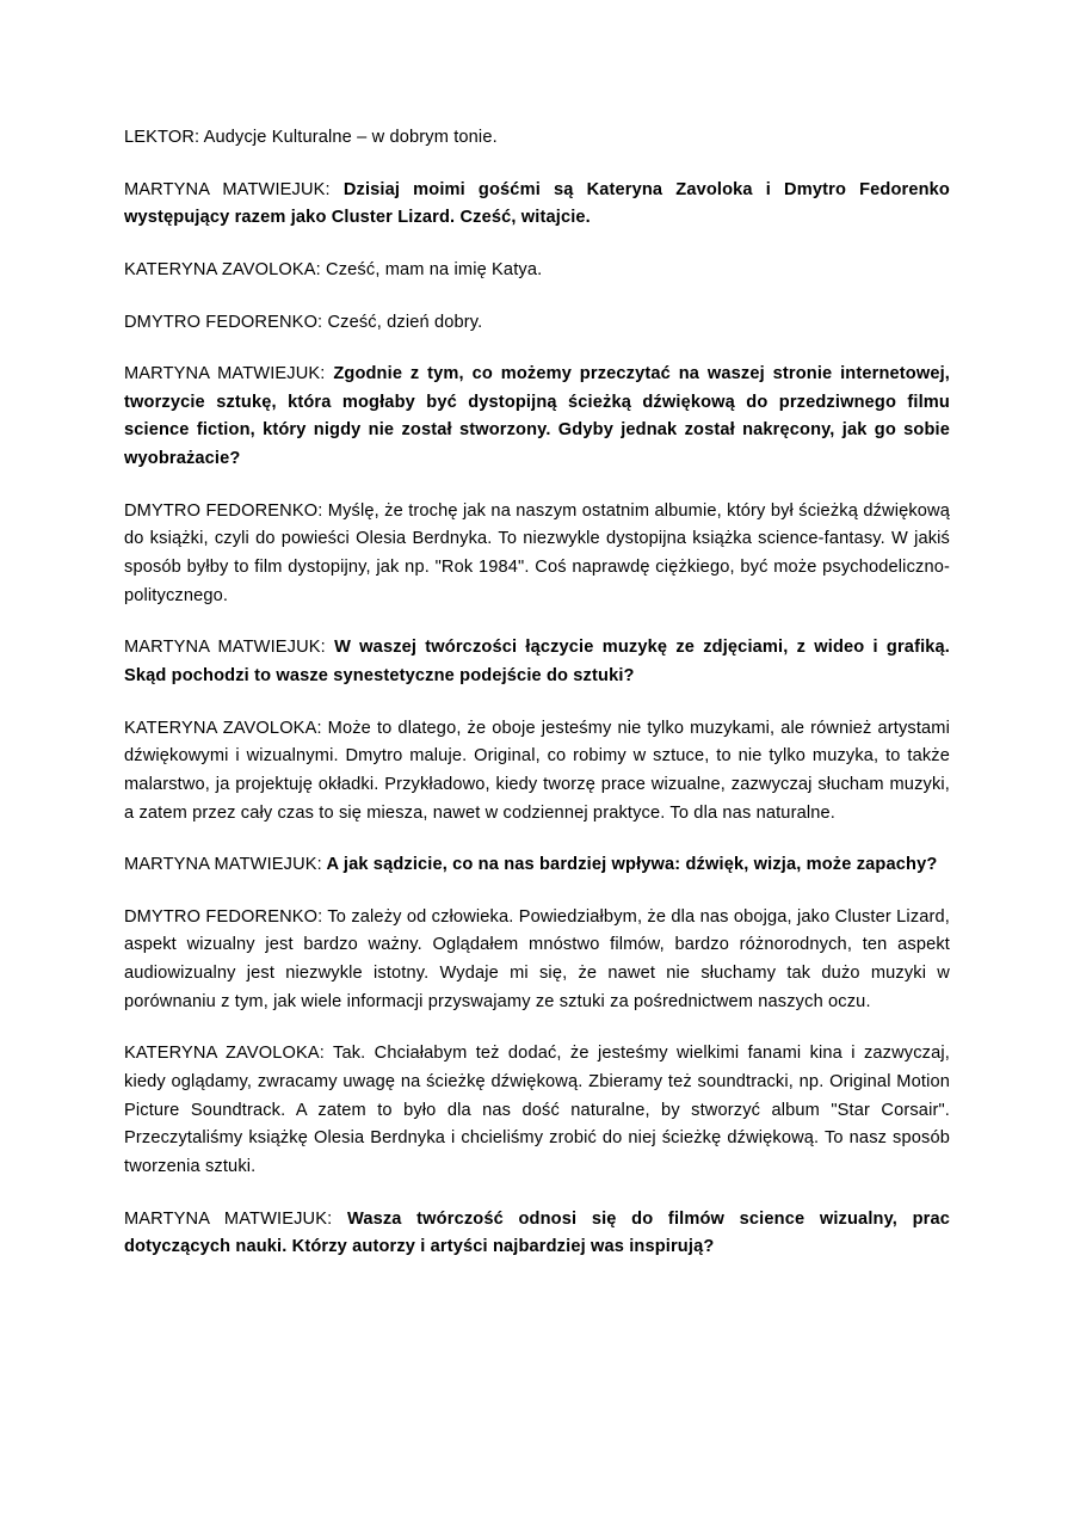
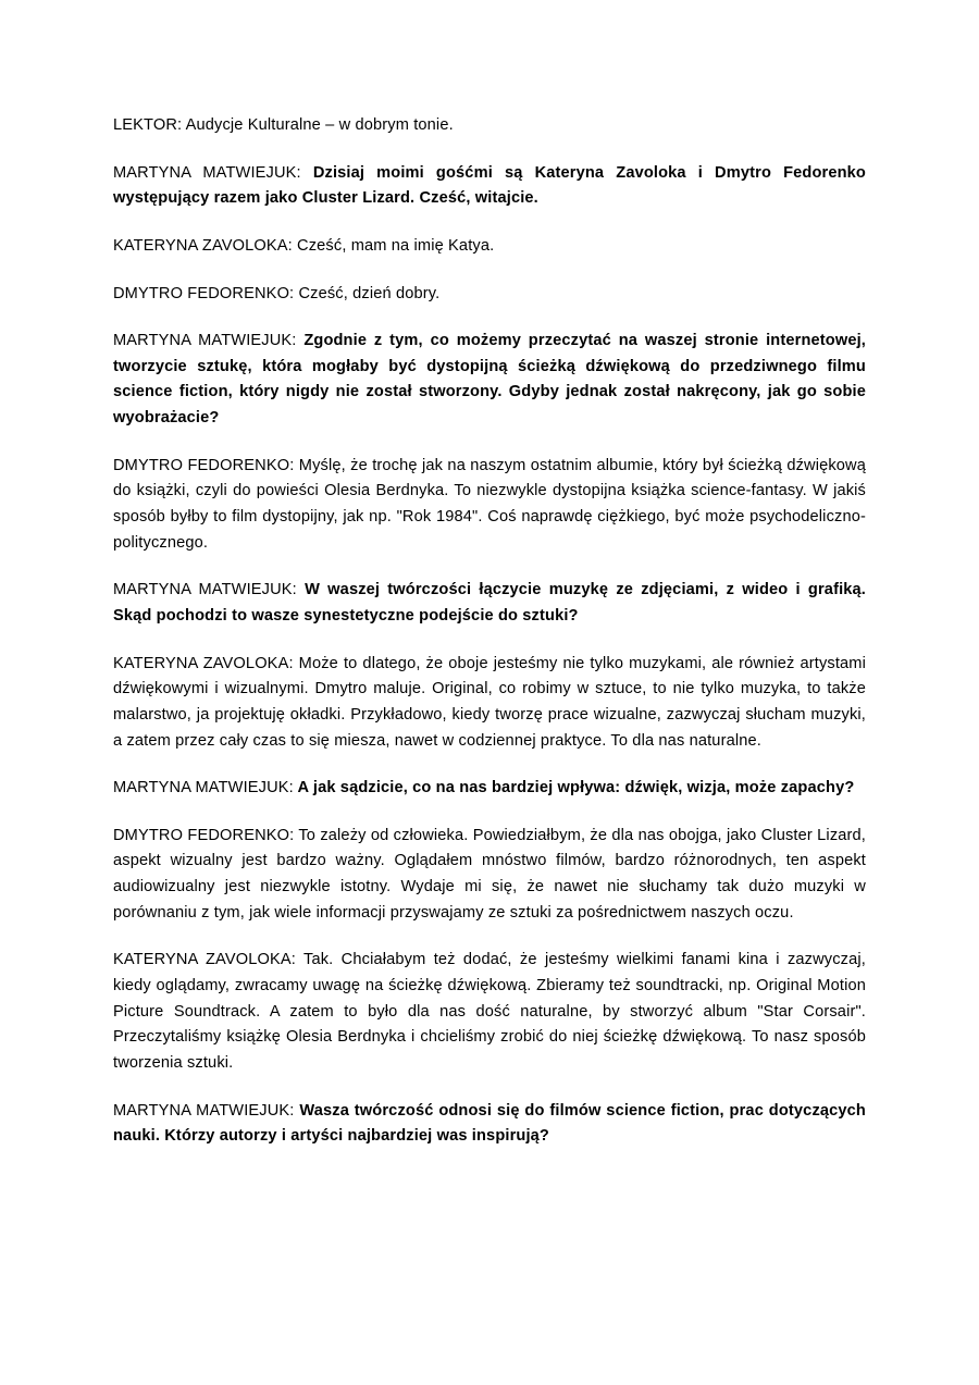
  LEKTOR: Audycje Kulturalne – w dobrym tonie.
  MARTYNA MATWIEJUK: Dzisiaj moimi gośćmi są Kateryna Zavoloka i Dmytro Fedorenko występujący razem jako Cluster Lizard. Cześć, witajcie.
  KATERYNA ZAVOLOKA: Cześć, mam na imię Katya.
  DMYTRO FEDORENKO: Cześć, dzień dobry.
  MARTYNA MATWIEJUK: Zgodnie z tym, co możemy przeczytać na waszej stronie internetowej, tworzycie sztukę, która mogłaby być dystopijną ścieżką dźwiękową do przedziwnego filmu science fiction, który nigdy nie został stworzony. Gdyby jednak został nakręcony, jak go sobie wyobrażacie?
  DMYTRO FEDORENKO: Myślę, że trochę jak na naszym ostatnim albumie, który był ścieżką dźwiękową do książki, czyli do powieści Olesia Berdnyka. To niezwykle dystopijna książka science-fantasy. W jakiś sposób byłby to film dystopijny, jak np. "Rok 1984". Coś naprawdę ciężkiego, być może psychodeliczno-politycznego.
  MARTYNA MATWIEJUK: W waszej twórczości łączycie muzykę ze zdjęciami, z wideo i grafiką. Skąd pochodzi to wasze synestetyczne podejście do sztuki?
  KATERYNA ZAVOLOKA: Może to dlatego, że oboje jesteśmy nie tylko muzykami, ale również artystami dźwiękowymi i wizualnymi. Dmytro maluje. Original, co robimy w sztuce, to nie tylko muzyka, to także malarstwo, ja projektuję okładki. Przykładowo, kiedy tworzę prace wizualne, zazwyczaj słucham muzyki, a zatem przez cały czas to się miesza, nawet w codziennej praktyce. To dla nas naturalne.
  MARTYNA MATWIEJUK: A jak sądzicie, co na nas bardziej wpływa: dźwięk, wizja, może zapachy?
  DMYTRO FEDORENKO: To zależy od człowieka. Powiedziałbym, że dla nas obojga, jako Cluster Lizard, aspekt wizualny jest bardzo ważny. Oglądałem mnóstwo filmów, bardzo różnorodnych, ten aspekt audiowizualny jest niezwykle istotny. Wydaje mi się, że nawet nie słuchamy tak dużo muzyki w porównaniu z tym, jak wiele informacji przyswajamy ze sztuki za pośrednictwem naszych oczu.
  KATERYNA ZAVOLOKA: Tak. Chciałabym też dodać, że jesteśmy wielkimi fanami kina i zazwyczaj, kiedy oglądamy, zwracamy uwagę na ścieżkę dźwiękową. Zbieramy też soundtracki, np. Original Motion Picture Soundtrack. A zatem to było dla nas dość naturalne, by stworzyć album "Star Corsair". Przeczytaliśmy książkę Olesia Berdnyka i chcieliśmy zrobić do niej ścieżkę dźwiękową. To nasz sposób tworzenia sztuki.
- MARTYNA MATWIEJUK: Wasza twórczość odnosi się do filmów science wizualny, prac dotyczących nauki. Którzy autorzy i artyści najbardziej was inspirują?
+ MARTYNA MATWIEJUK: Wasza twórczość odnosi się do filmów science fiction, prac dotyczących nauki. Którzy autorzy i artyści najbardziej was inspirują?
